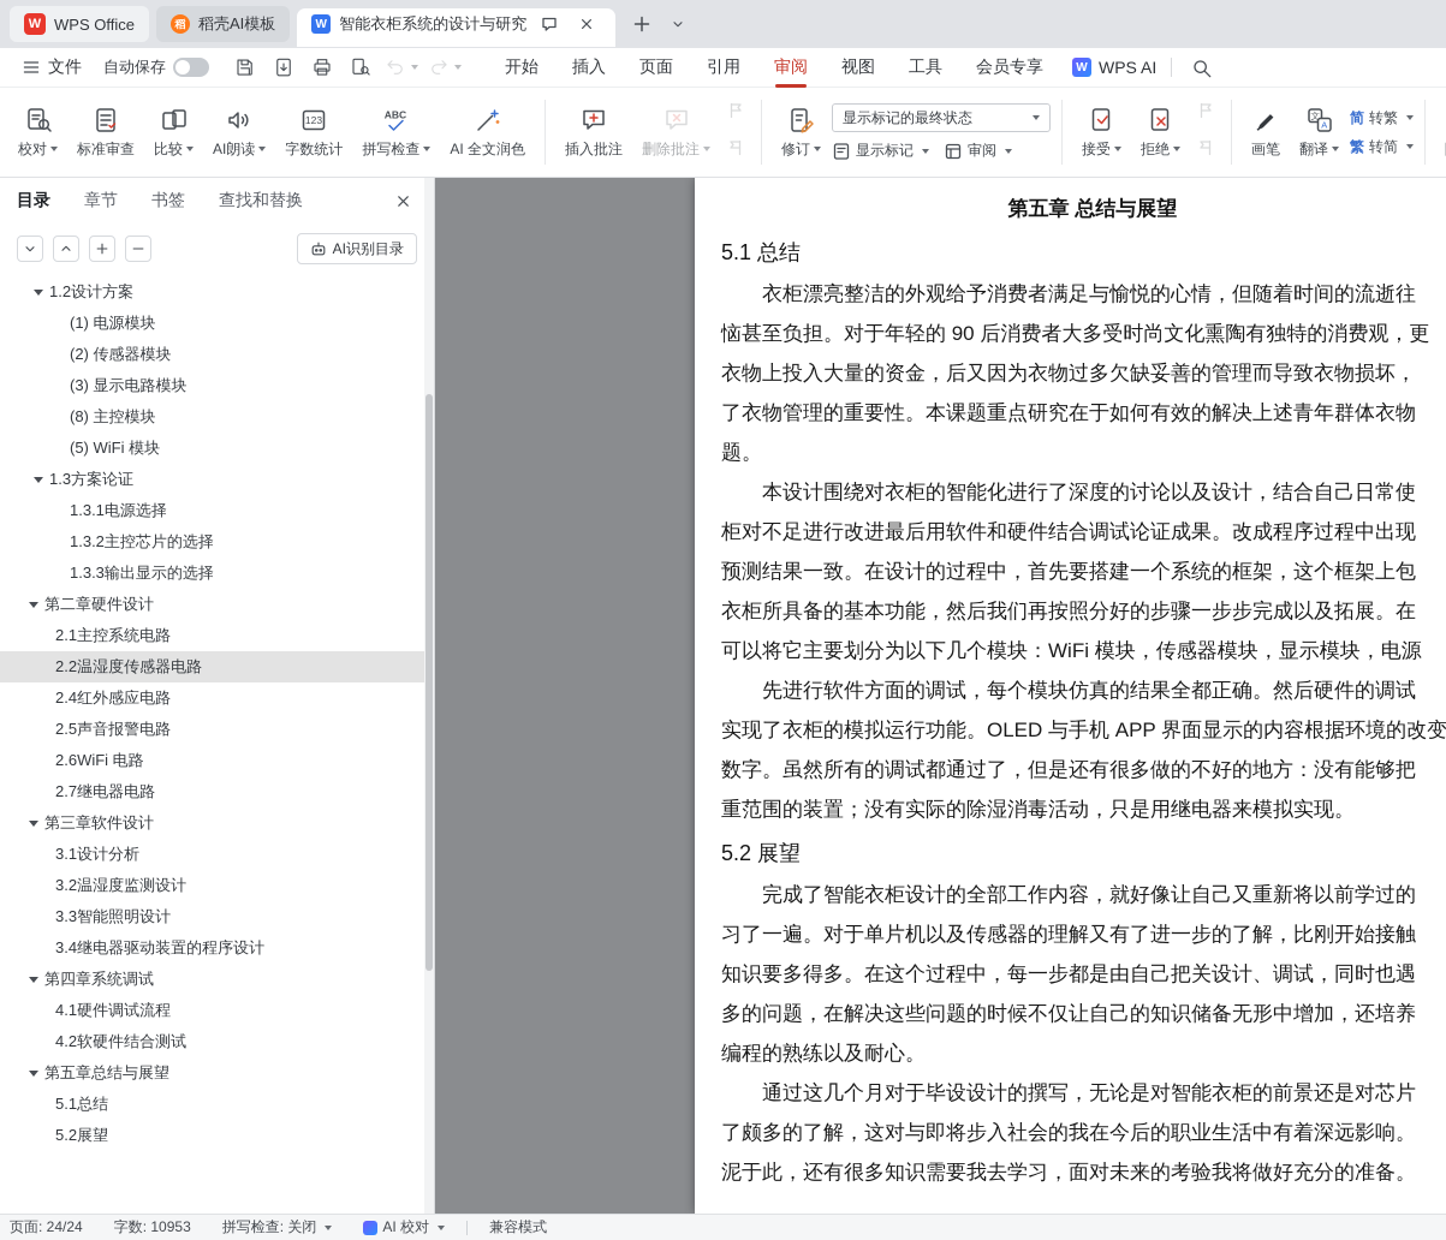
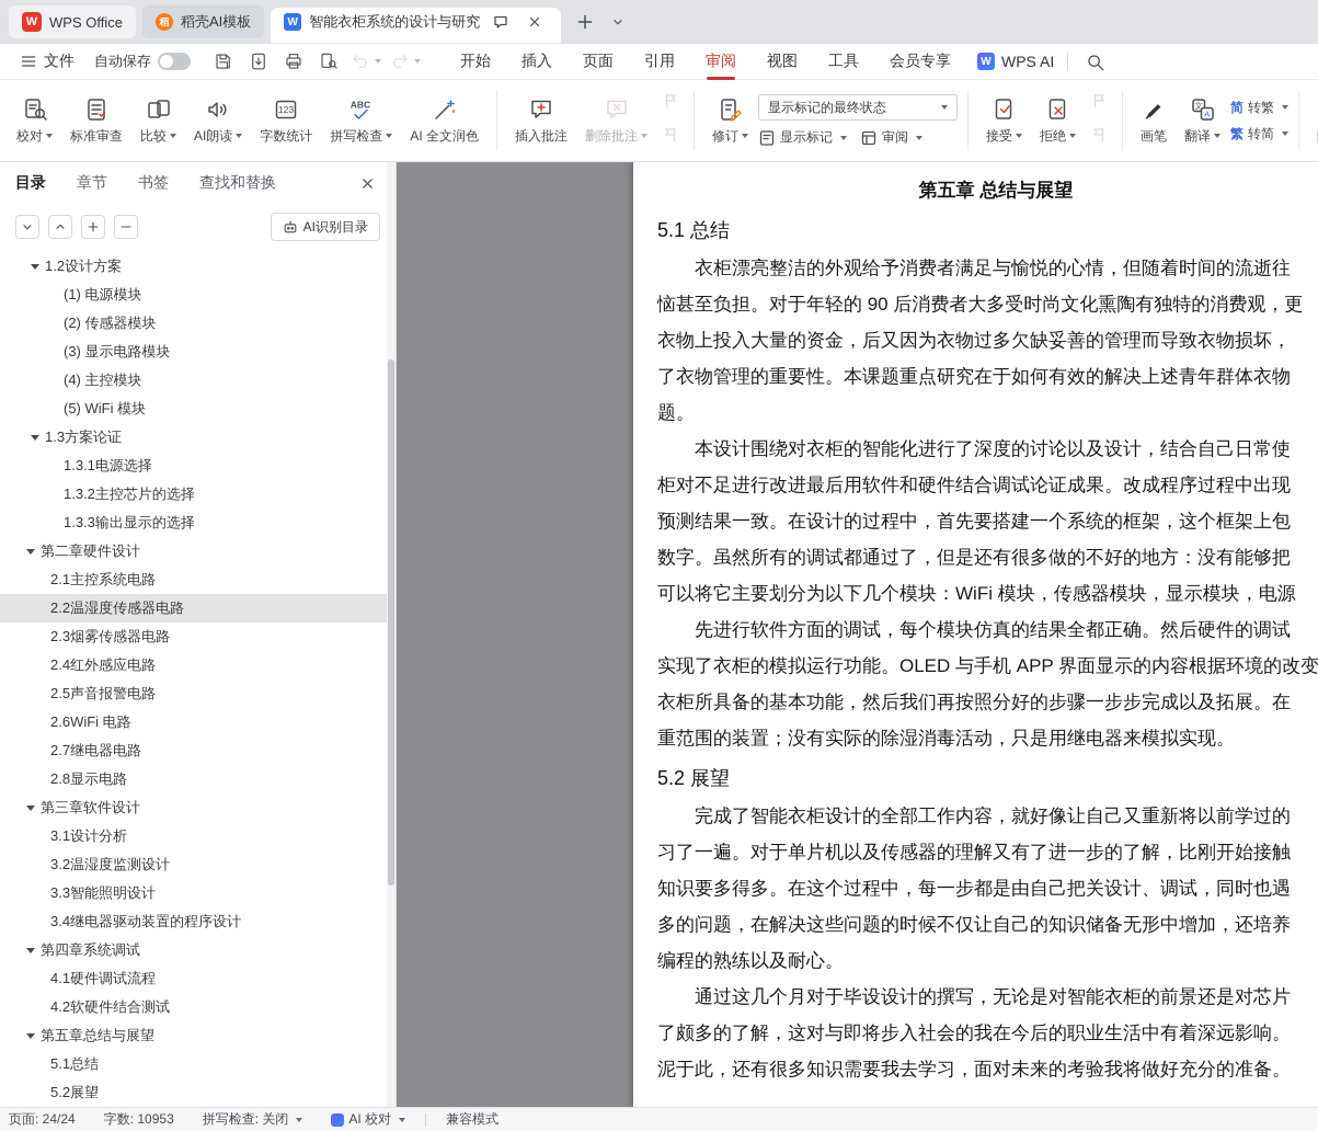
  W
  WPS Office
  稻
  稻壳AI模板
  W
  智能衣柜系统的设计与研究
  文件
  自动保存
  开始
  插入
  页面
  引用
  审阅
  视图
  工具
  会员专享
  W
  WPS AI
  校对
  标准审查
  比较
  AI朗读
  123
  字数统计
  ABC
  拼写检查
  AI 全文润色
  插入批注
  删除批注
  修订
  显示标记的最终状态
  显示标记
  审阅
  接受
  拒绝
  画笔
  文
  A
  翻译
  简
  转繁
  繁
  转简
  目录
  章节
  书签
  查找和替换
  AI识别目录
  1.2设计方案
  (1) 电源模块
  (2) 传感器模块
  (3) 显示电路模块
- (8) 主控模块
+ (4) 主控模块
  (5) WiFi 模块
  1.3方案论证
  1.3.1电源选择
  1.3.2主控芯片的选择
  1.3.3输出显示的选择
  第二章硬件设计
  2.1主控系统电路
  2.2温湿度传感器电路
+ 2.3烟雾传感器电路
  2.4红外感应电路
  2.5声音报警电路
  2.6WiFi 电路
  2.7继电器电路
+ 2.8显示电路
  第三章软件设计
  3.1设计分析
  3.2温湿度监测设计
  3.3智能照明设计
  3.4继电器驱动装置的程序设计
  第四章系统调试
  4.1硬件调试流程
  4.2软硬件结合测试
  第五章总结与展望
  5.1总结
  5.2展望
  第五章 总结与展望
  5.1 总结
  衣柜漂亮整洁的外观给予消费者满足与愉悦的心情，但随着时间的流逝往
  恼甚至负担。对于年轻的 90 后消费者大多受时尚文化熏陶有独特的消费观，更
  衣物上投入大量的资金，后又因为衣物过多欠缺妥善的管理而导致衣物损坏，
  了衣物管理的重要性。本课题重点研究在于如何有效的解决上述青年群体衣物
  题。
  本设计围绕对衣柜的智能化进行了深度的讨论以及设计，结合自己日常使
  柜对不足进行改进最后用软件和硬件结合调试论证成果。改成程序过程中出现
  预测结果一致。在设计的过程中，首先要搭建一个系统的框架，这个框架上包
- 衣柜所具备的基本功能，然后我们再按照分好的步骤一步步完成以及拓展。在
+ 数字。虽然所有的调试都通过了，但是还有很多做的不好的地方：没有能够把
  可以将它主要划分为以下几个模块：WiFi 模块，传感器模块，显示模块，电源
  先进行软件方面的调试，每个模块仿真的结果全都正确。然后硬件的调试
  实现了衣柜的模拟运行功能。OLED 与手机 APP 界面显示的内容根据环境的改变
- 数字。虽然所有的调试都通过了，但是还有很多做的不好的地方：没有能够把
+ 衣柜所具备的基本功能，然后我们再按照分好的步骤一步步完成以及拓展。在
  重范围的装置；没有实际的除湿消毒活动，只是用继电器来模拟实现。
  5.2 展望
  完成了智能衣柜设计的全部工作内容，就好像让自己又重新将以前学过的
  习了一遍。对于单片机以及传感器的理解又有了进一步的了解，比刚开始接触
  知识要多得多。在这个过程中，每一步都是由自己把关设计、调试，同时也遇
  多的问题，在解决这些问题的时候不仅让自己的知识储备无形中增加，还培养
  编程的熟练以及耐心。
  通过这几个月对于毕设设计的撰写，无论是对智能衣柜的前景还是对芯片
  了颇多的了解，这对与即将步入社会的我在今后的职业生活中有着深远影响。
  泥于此，还有很多知识需要我去学习，面对未来的考验我将做好充分的准备。
  页面: 24/24
  字数: 10953
  拼写检查: 关闭
  AI 校对
  兼容模式
